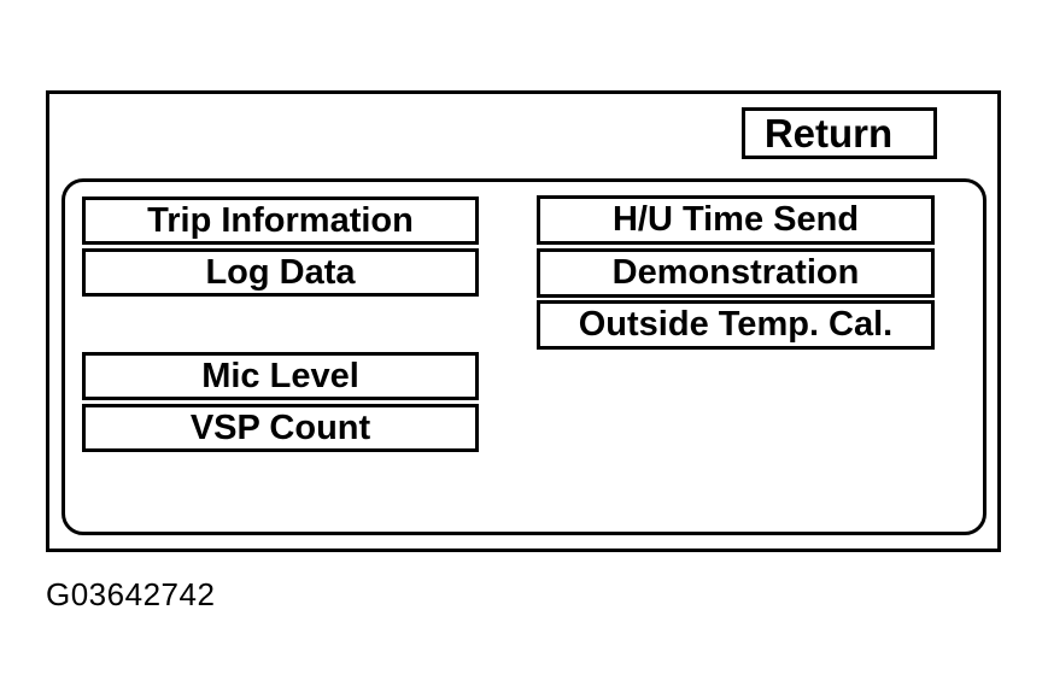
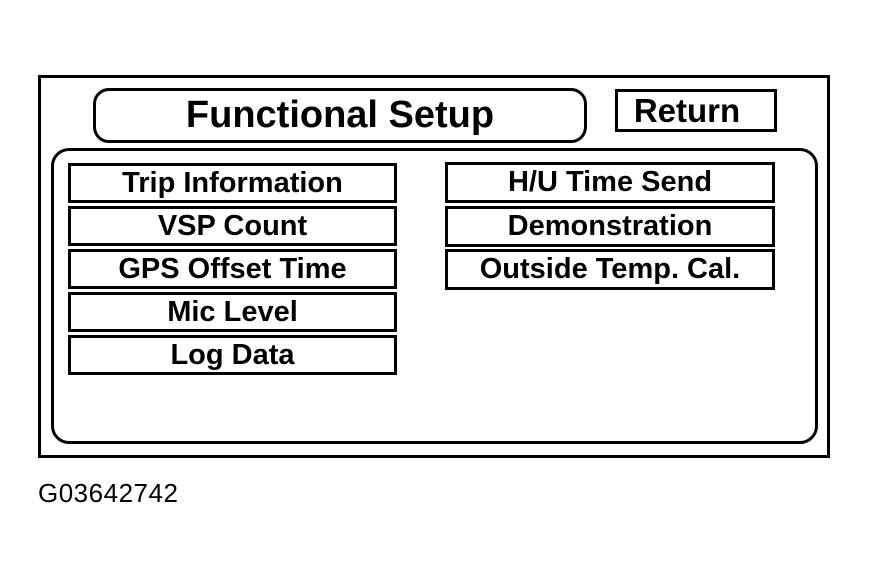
+ Functional Setup
  Return
  Trip Information
- Log Data
+ VSP Count
+ GPS Offset Time
  Mic Level
- VSP Count
+ Log Data
  H/U Time Send
  Demonstration
  Outside Temp. Cal.
  G03642742
